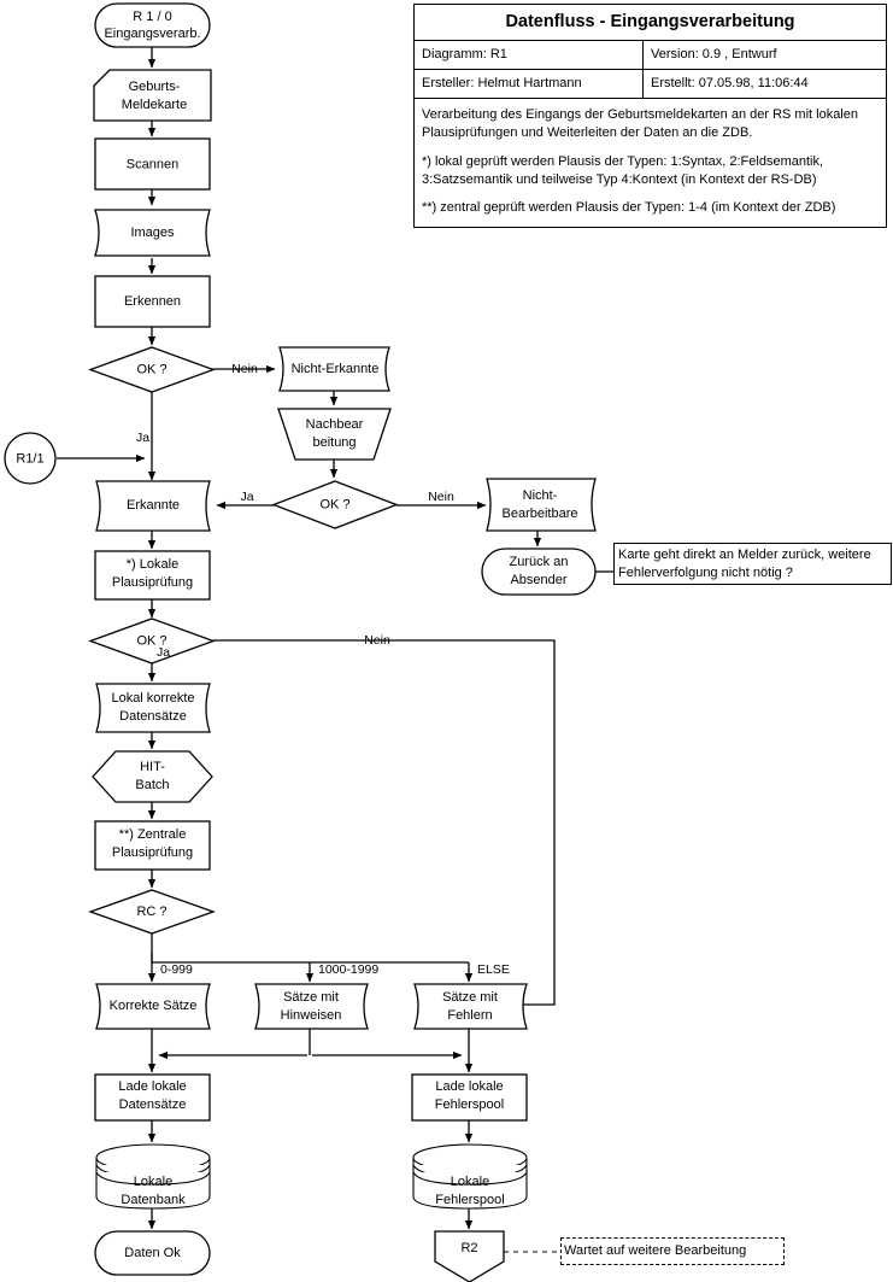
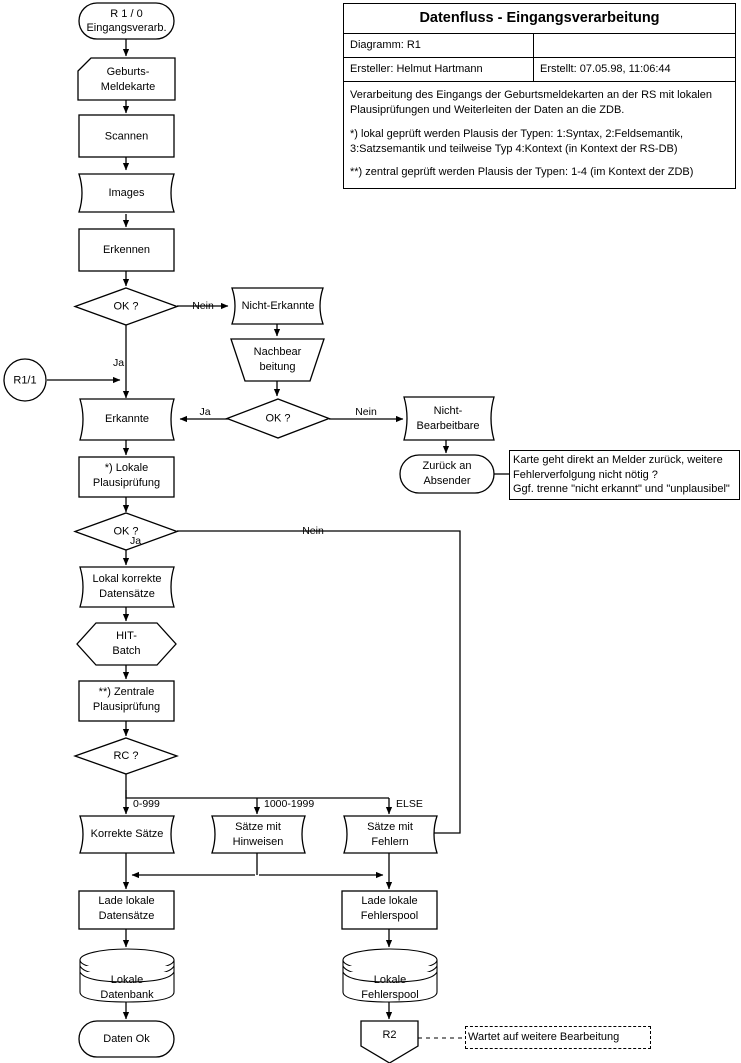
  Datenfluss - Eingangsverarbeitung
  Diagramm: R1
- Version: 0.9 , Entwurf
  Ersteller: Helmut Hartmann
  Erstellt: 07.05.98, 11:06:44
  Verarbeitung des Eingangs der Geburtsmeldekarten an der RS mit lokalen Plausiprüfungen und Weiterleiten der Daten an die ZDB.
  *) lokal geprüft werden Plausis der Typen: 1:Syntax, 2:Feldsemantik, 3:Satzsemantik und teilweise Typ 4:Kontext (in Kontext der RS-DB)
  **) zentral geprüft werden Plausis der Typen: 1-4 (im Kontext der ZDB)
  Karte geht direkt an Melder zurück, weitere
  Fehlerverfolgung nicht nötig ?
+ Ggf. trenne "nicht erkannt" und "unplausibel"
  Wartet auf weitere Bearbeitung
  R 1 / 0
  Eingangsverarb.
  Geburts-
  Meldekarte
  Scannen
  Images
  Erkennen
  OK ?
  Nicht-Erkannte
  Nachbear
  beitung
  OK ?
  Nicht-
  Bearbeitbare
  Zurück an
  Absender
  R1/1
  Erkannte
  *) Lokale
  Plausiprüfung
  OK ?
  Lokal korrekte
  Datensätze
  HIT-
  Batch
  **) Zentrale
  Plausiprüfung
  RC ?
  Korrekte Sätze
  Sätze mit
  Hinweisen
  Sätze mit
  Fehlern
  Lade lokale
  Datensätze
  Lade lokale
  Fehlerspool
  Lokale
  Datenbank
  Lokale
  Fehlerspool
  Daten Ok
  R2
  Nein
  Ja
  Ja
  Nein
  Ja
  Nein
  0-999
  1000-1999
  ELSE
